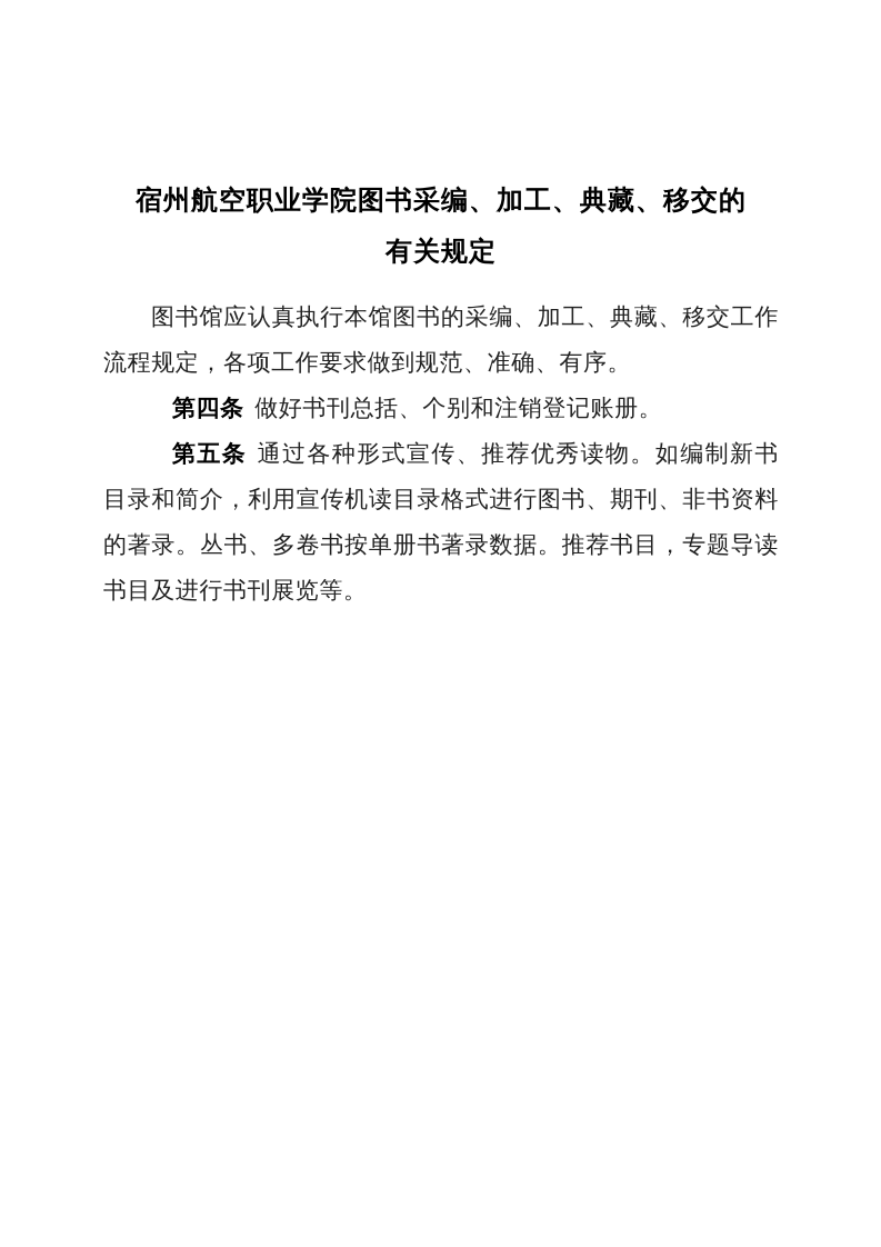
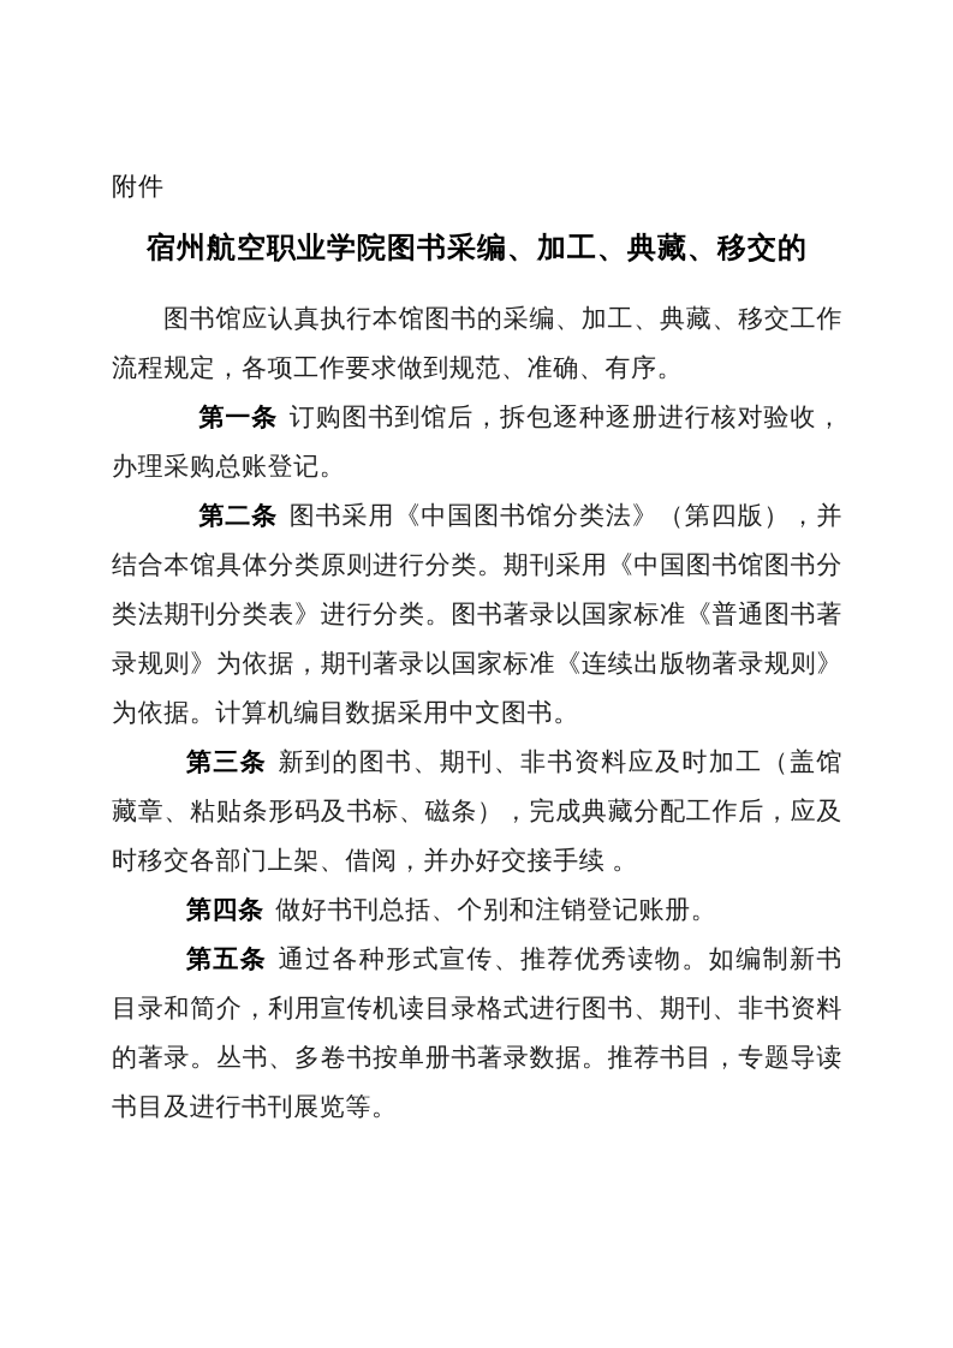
+ 附件
  宿州航空职业学院图书采编、加工、典藏、移交的
- 有关规定
  图书馆应认真执行本馆图书的采编、加工、典藏、移交工作流程规定，各项工作要求做到规范、准确、有序。
+ 第一条 订购图书到馆后，拆包逐种逐册进行核对验收，办理采购总账登记。
+ 第二条 图书采用《中国图书馆分类法》（第四版），并结合本馆具体分类原则进行分类。期刊采用《中国图书馆图书分类法期刊分类表》进行分类。图书著录以国家标准《普通图书著录规则》为依据，期刊著录以国家标准《连续出版物著录规则》为依据。计算机编目数据采用中文图书。
+ 第三条 新到的图书、期刊、非书资料应及时加工（盖馆藏章、粘贴条形码及书标、磁条），完成典藏分配工作后，应及时移交各部门上架、借阅，并办好交接手续 。
  第四条 做好书刊总括、个别和注销登记账册。
  第五条 通过各种形式宣传、推荐优秀读物。如编制新书目录和简介，利用宣传机读目录格式进行图书、期刊、非书资料的著录。丛书、多卷书按单册书著录数据。推荐书目，专题导读书目及进行书刊展览等。
